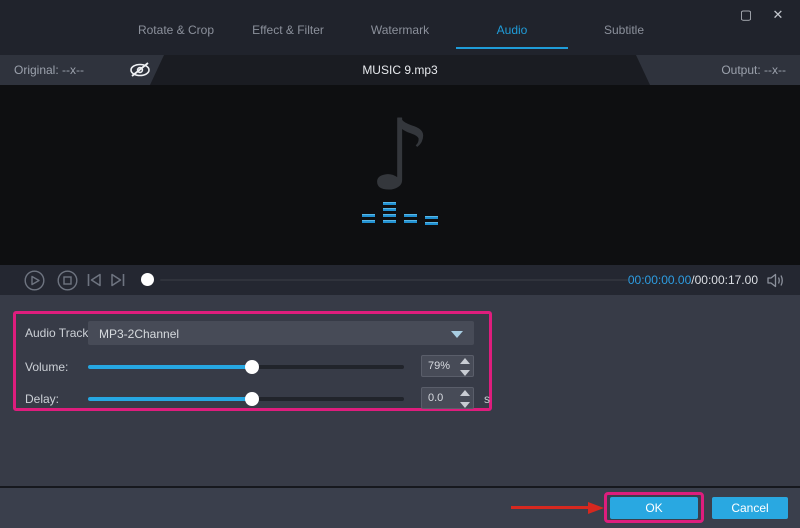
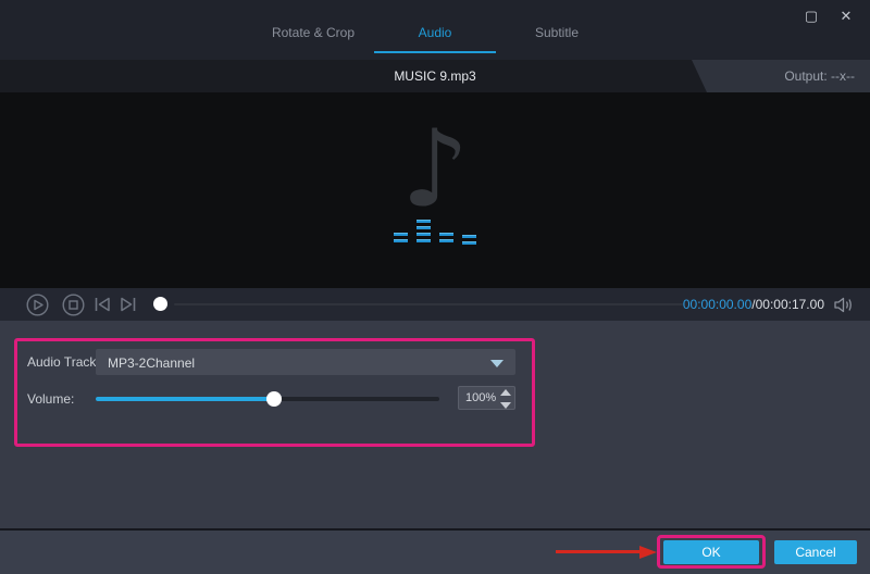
  Rotate & Crop
- Effect & Filter
- Watermark
  Audio
  Subtitle
  ▢
  ✕
  MUSIC 9.mp3
- Original: --x--
  Output: --x--
  ♪
  00:00:00.00/00:00:17.00
  Audio Track
  MP3-2Channel
  Volume:
- 79%
+ 100%
- Delay:
- 0.0
- s
  OK
  Cancel
